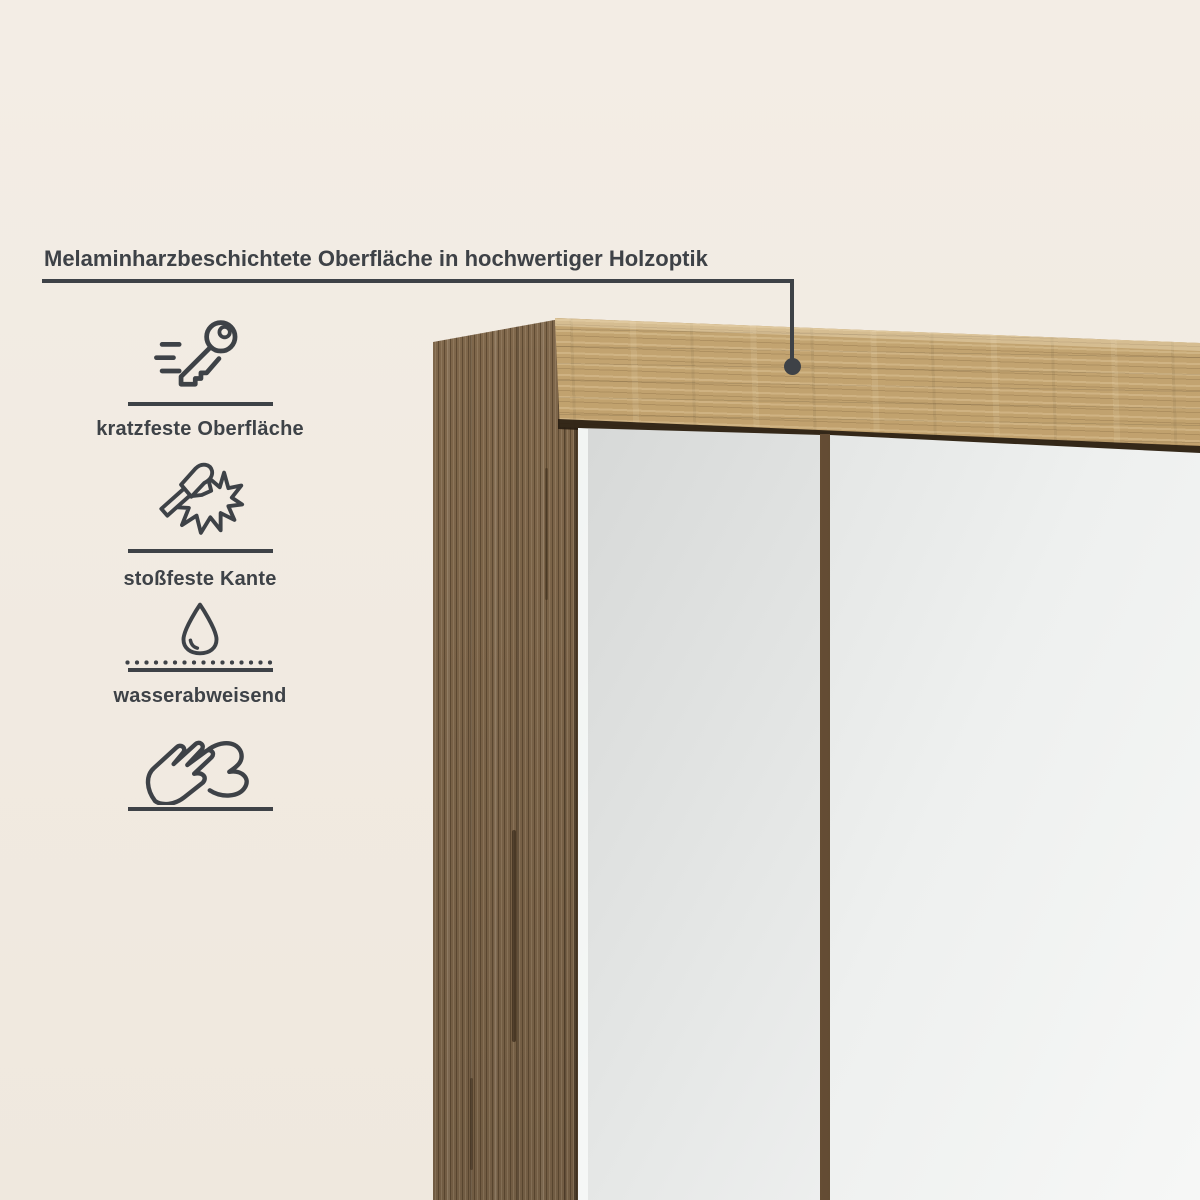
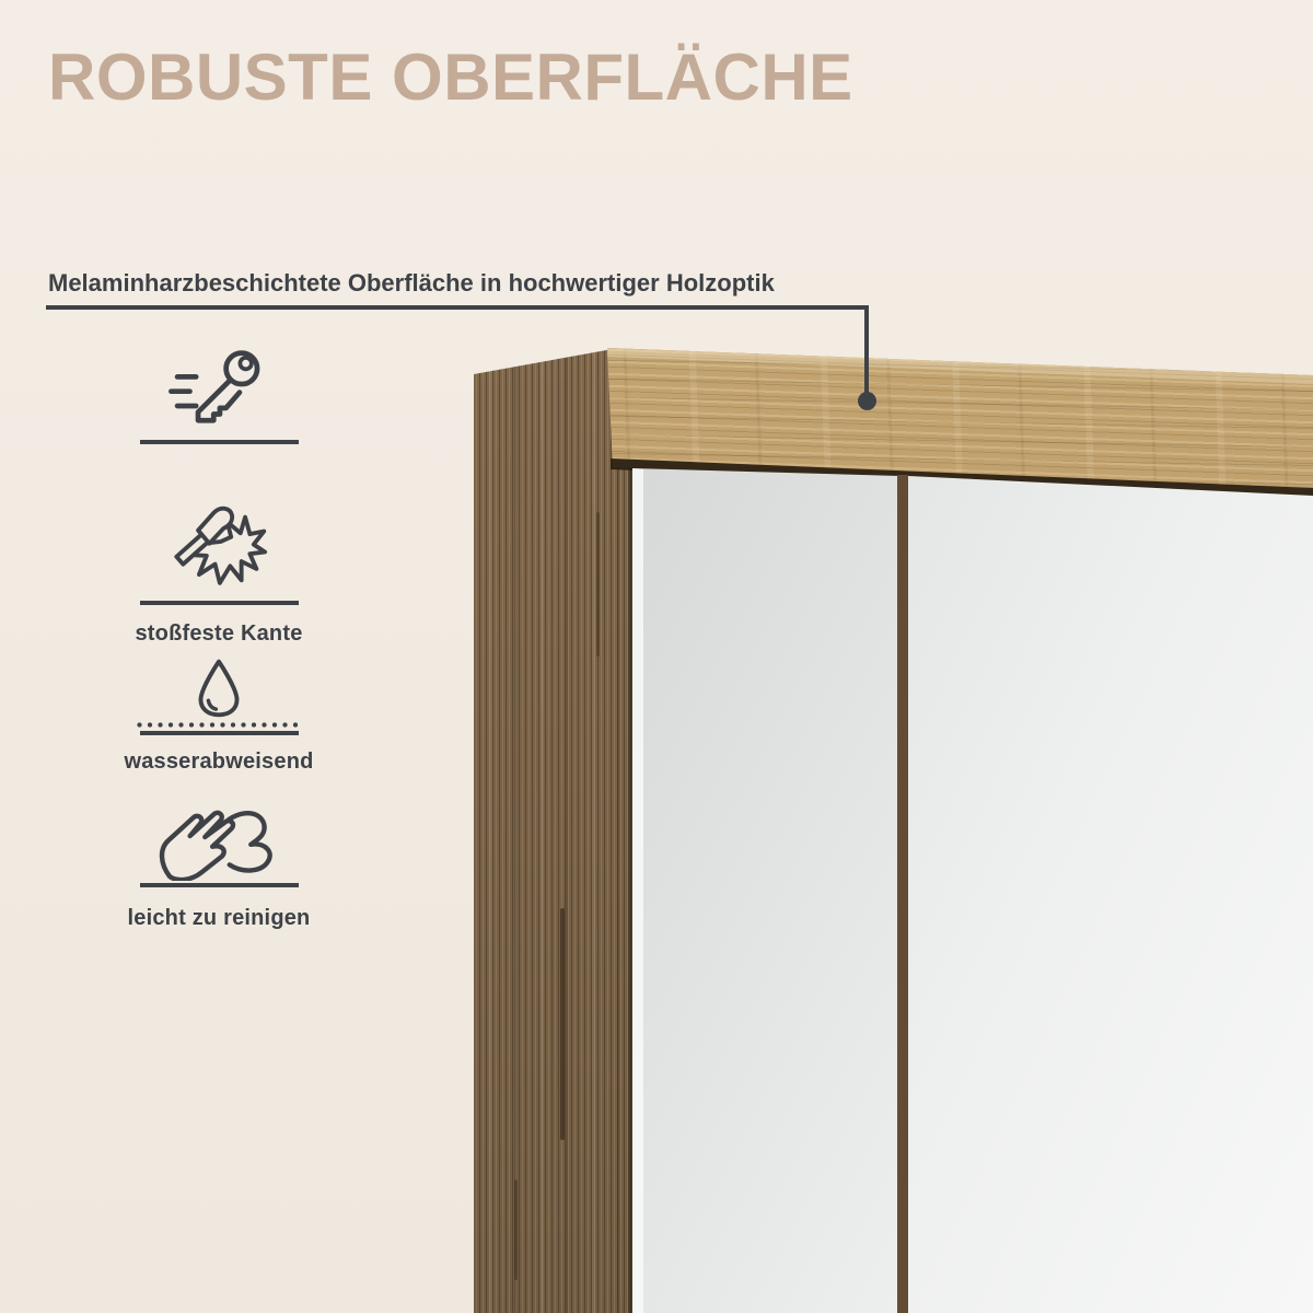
+ ROBUSTE OBERFLÄCHE
  Melaminharzbeschichtete Oberfläche in hochwertiger Holzoptik
- kratzfeste Oberfläche
  stoßfeste Kante
  wasserabweisend
+ leicht zu reinigen
